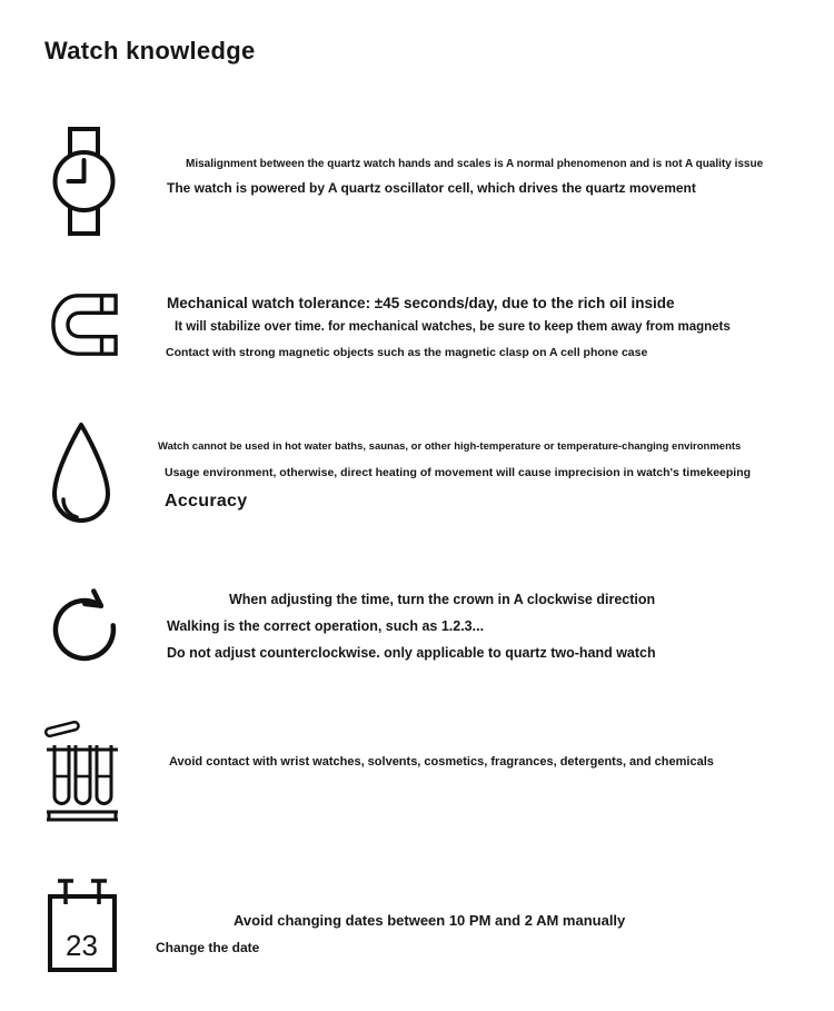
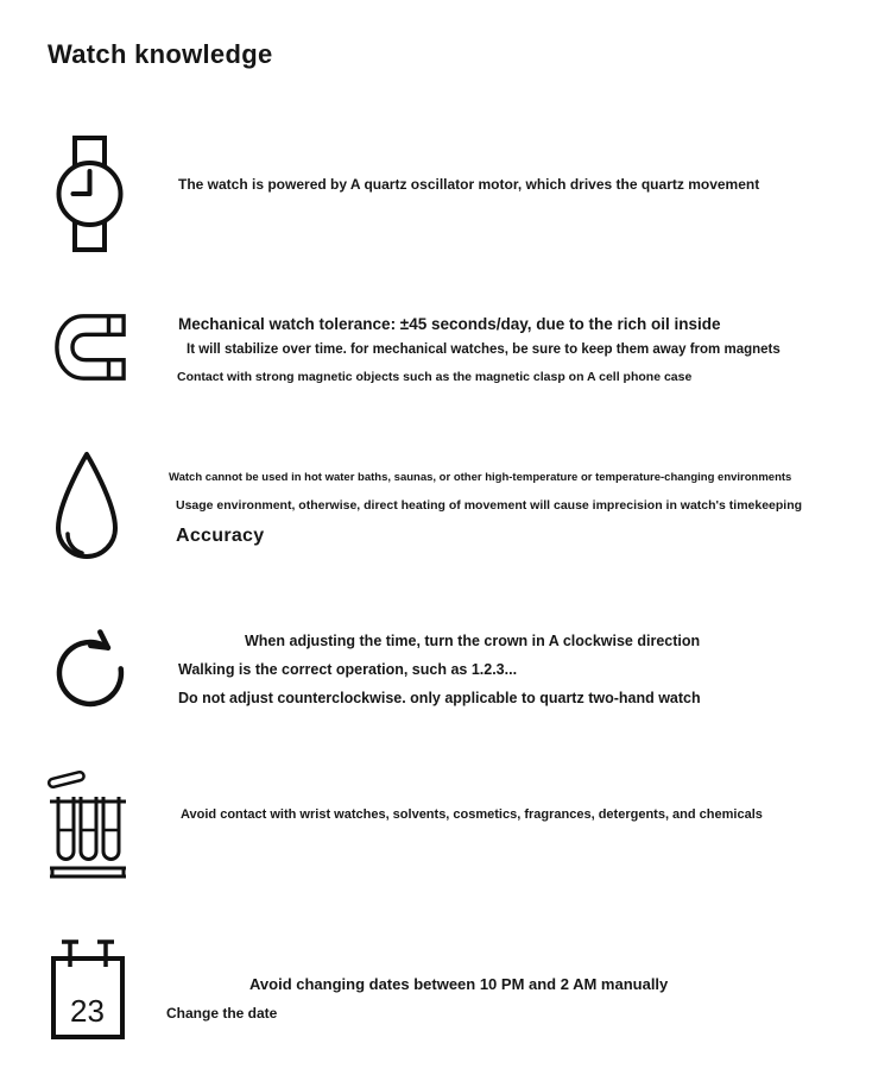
  Watch knowledge
- Misalignment between the quartz watch hands and scales is A normal phenomenon and is not A quality issue
- The watch is powered by A quartz oscillator cell, which drives the quartz movement
+ The watch is powered by A quartz oscillator motor, which drives the quartz movement
  Mechanical watch tolerance: ±45 seconds/day, due to the rich oil inside
  It will stabilize over time. for mechanical watches, be sure to keep them away from magnets
  Contact with strong magnetic objects such as the magnetic clasp on A cell phone case
  Watch cannot be used in hot water baths, saunas, or other high-temperature or temperature-changing environments
  Usage environment, otherwise, direct heating of movement will cause imprecision in watch's timekeeping
  Accuracy
  When adjusting the time, turn the crown in A clockwise direction
  Walking is the correct operation, such as 1.2.3...
  Do not adjust counterclockwise. only applicable to quartz two-hand watch
  Avoid contact with wrist watches, solvents, cosmetics, fragrances, detergents, and chemicals
  23
  Avoid changing dates between 10 PM and 2 AM manually
  Change the date
